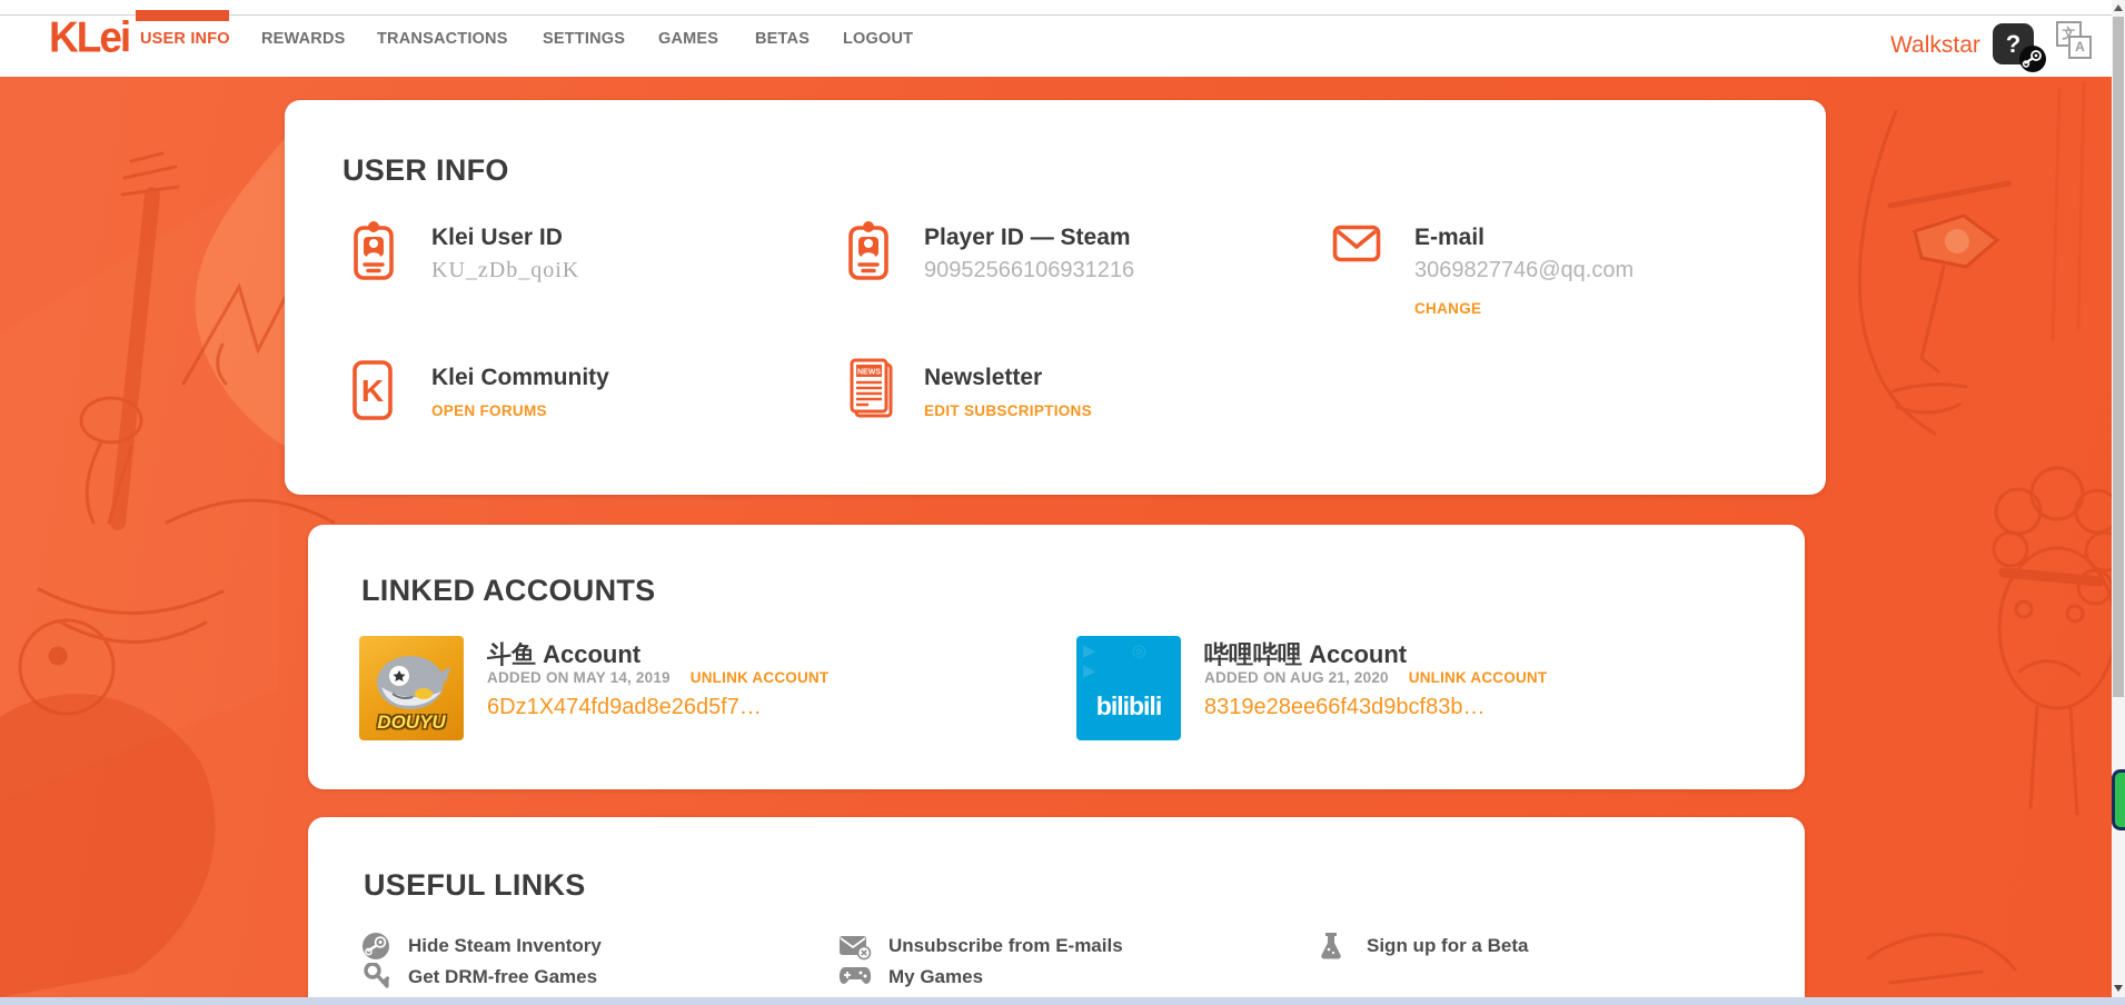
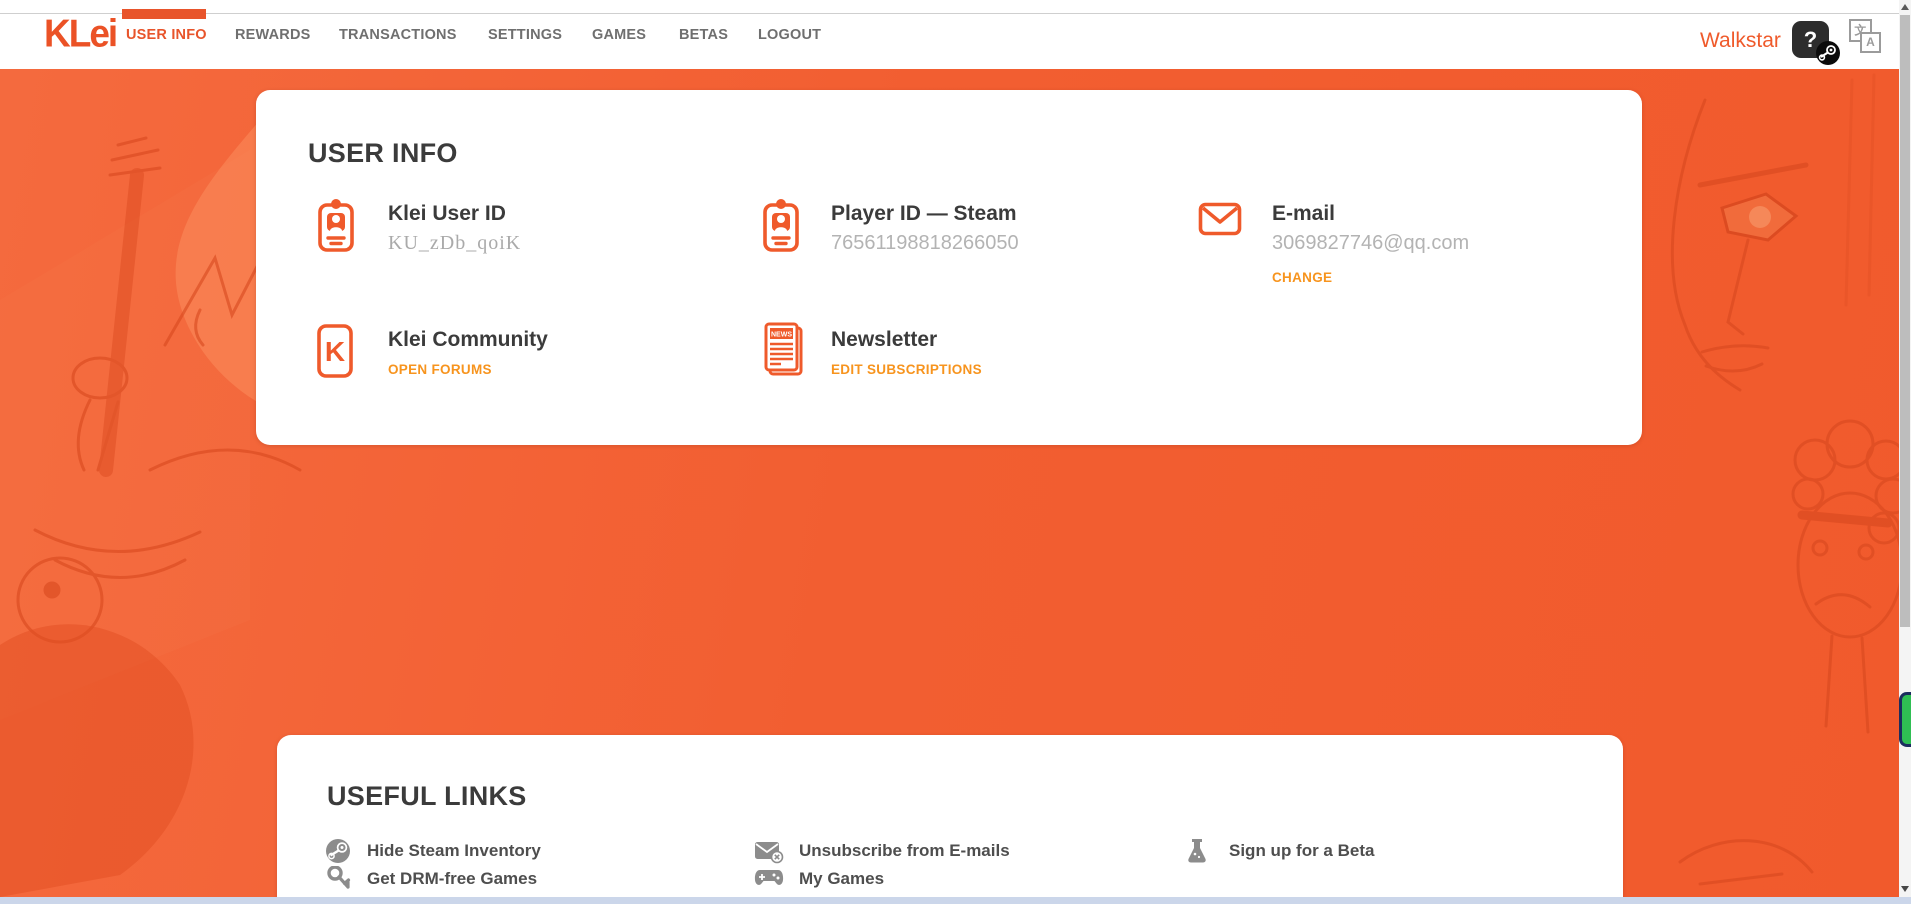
  KLei
  USER INFO
  REWARDS
  TRANSACTIONS
  SETTINGS
  GAMES
  BETAS
  LOGOUT
  Walkstar
  ?
  文
  A
  USER INFO
  Klei User ID
  KU_zDb_qoiK
  Player ID — Steam
- 90952566106931216
+ 76561198818266050
  E-mail
  3069827746@qq.com
  CHANGE
  K
  Klei Community
  OPEN FORUMS
  Newsletter
  EDIT SUBSCRIPTIONS
- LINKED ACCOUNTS
- DOUYU
- 斗鱼 Account
- ADDED ON MAY 14, 2019 UNLINK ACCOUNT
- 6Dz1X474fd9ad8e26d5f7…
- ▶ ◎ ▶
- bilibili
- 哔哩哔哩 Account
- ADDED ON AUG 21, 2020 UNLINK ACCOUNT
- 8319e28ee66f43d9bcf83b…
  USEFUL LINKS
  Hide Steam Inventory
  Get DRM-free Games
  Unsubscribe from E-mails
  My Games
  Sign up for a Beta
